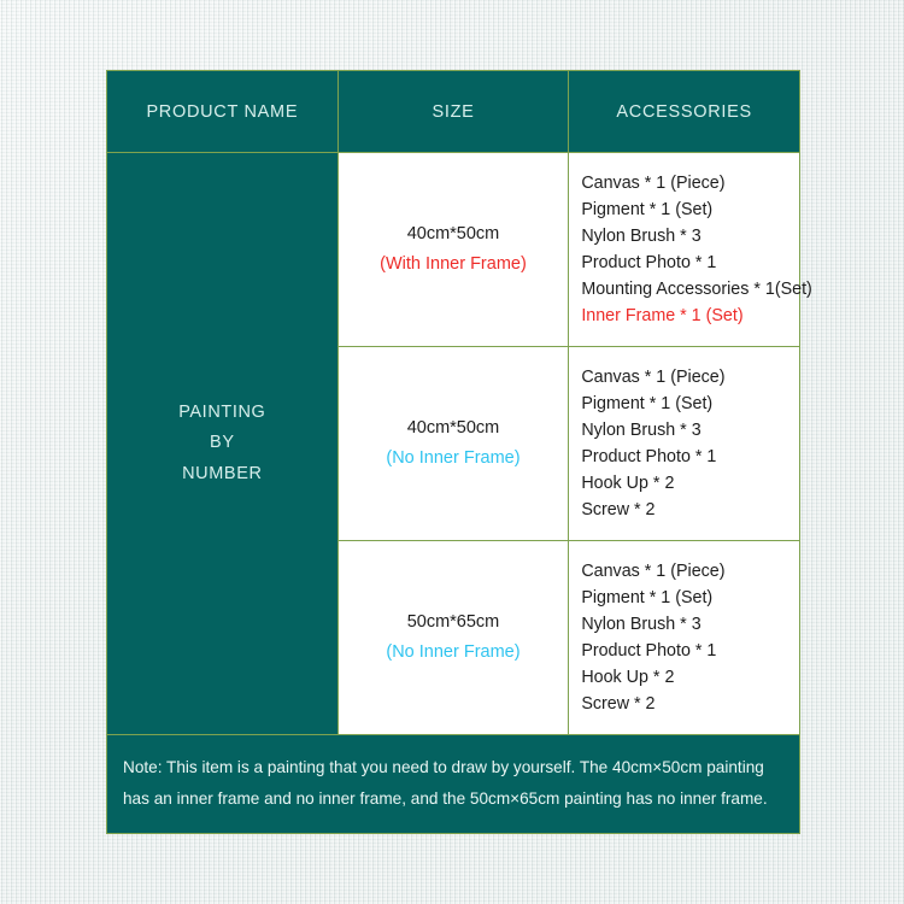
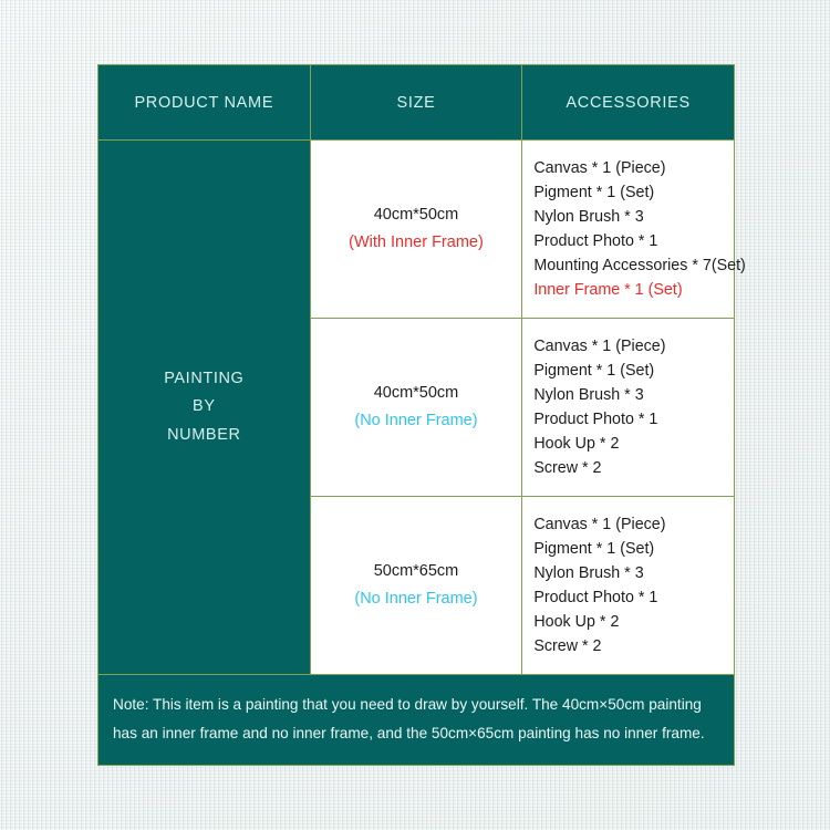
  PRODUCT NAME	SIZE	ACCESSORIES
- PAINTING BY NUMBER	40cm*50cm (With Inner Frame)	Canvas * 1 (Piece) Pigment * 1 (Set) Nylon Brush * 3 Product Photo * 1 Mounting Accessories * 1(Set) Inner Frame * 1 (Set)
+ PAINTING BY NUMBER	40cm*50cm (With Inner Frame)	Canvas * 1 (Piece) Pigment * 1 (Set) Nylon Brush * 3 Product Photo * 1 Mounting Accessories * 7(Set) Inner Frame * 1 (Set)
  40cm*50cm (No Inner Frame)	Canvas * 1 (Piece) Pigment * 1 (Set) Nylon Brush * 3 Product Photo * 1 Hook Up * 2 Screw * 2
  50cm*65cm (No Inner Frame)	Canvas * 1 (Piece) Pigment * 1 (Set) Nylon Brush * 3 Product Photo * 1 Hook Up * 2 Screw * 2
  Note: This item is a painting that you need to draw by yourself. The 40cm×50cm painting has an inner frame and no inner frame, and the 50cm×65cm painting has no inner frame.
